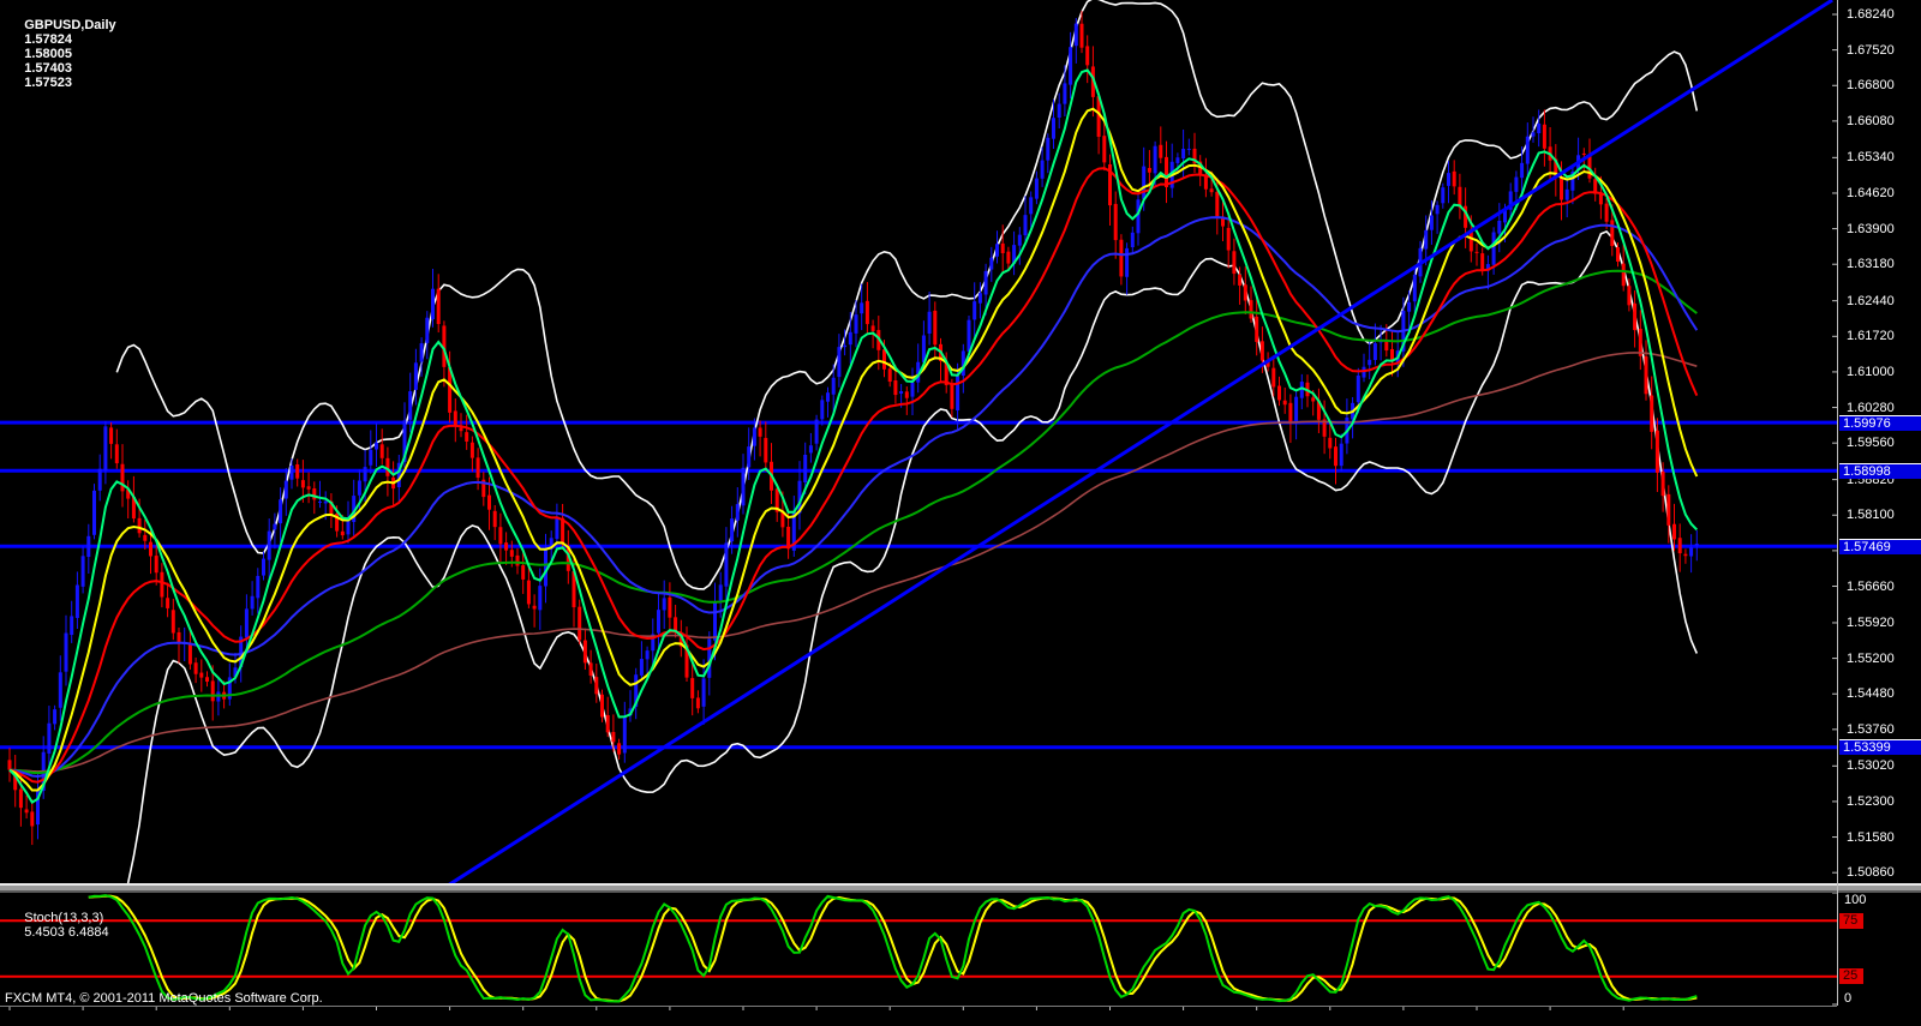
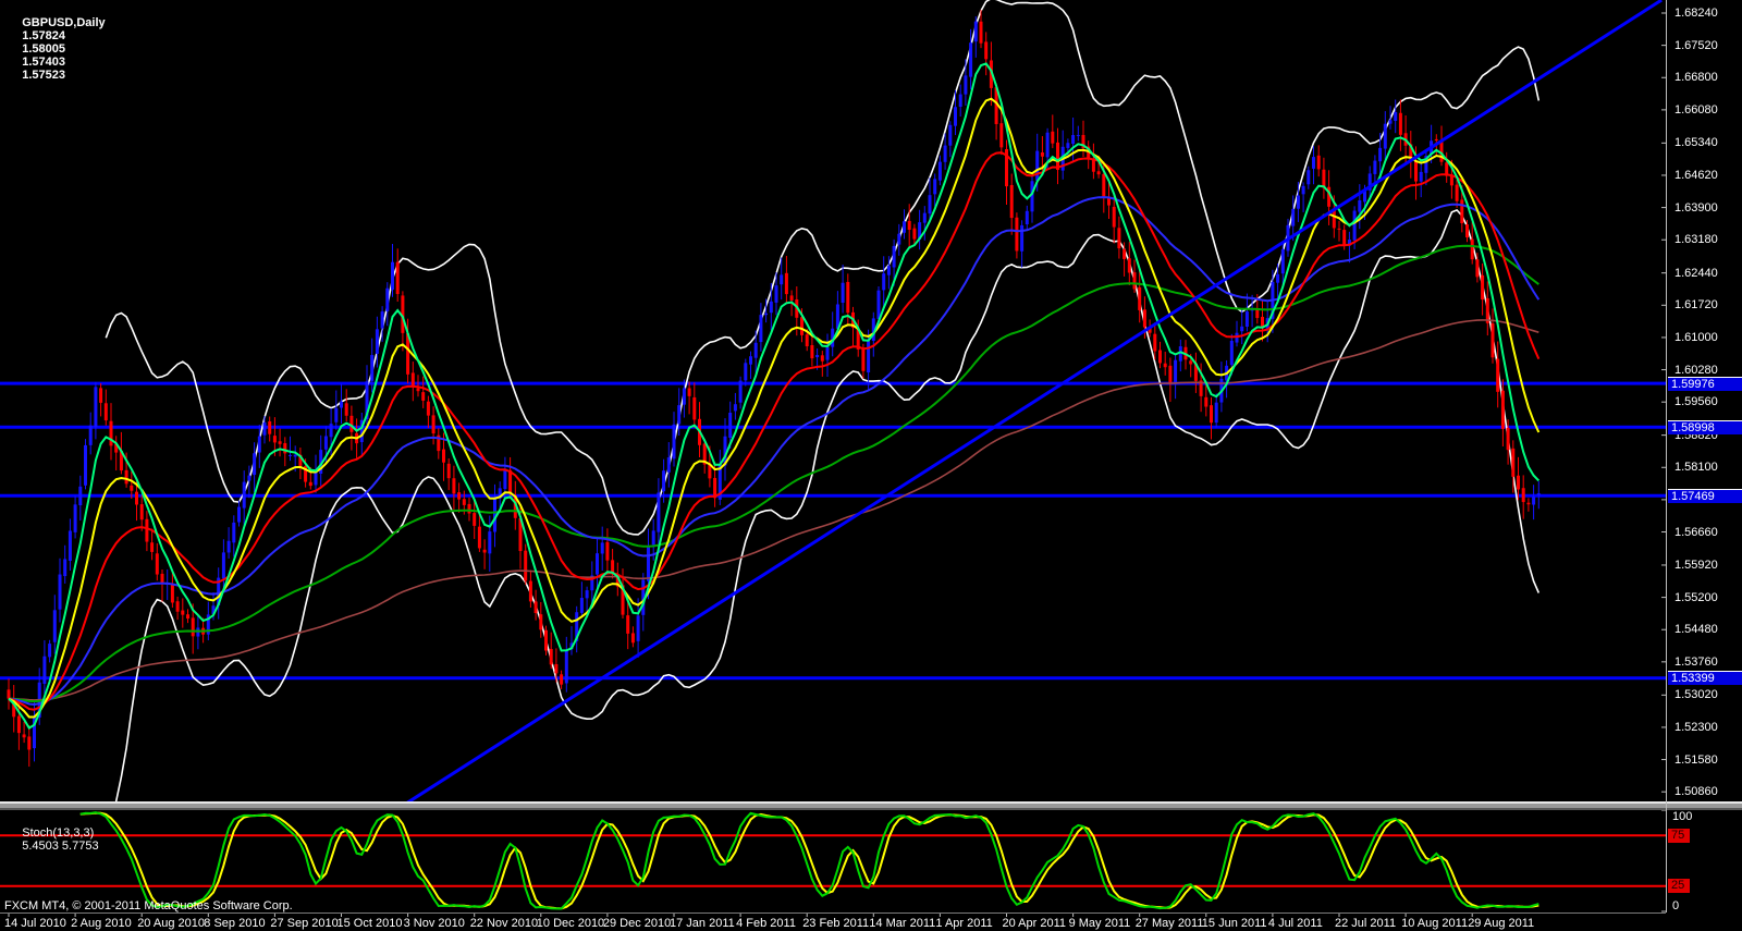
  GBPUSD,Daily 1.57824 1.58005 1.57403 1.57523
- Stoch(13,3,3) 5.4503 6.4884
+ Stoch(13,3,3) 5.4503 5.7753
  FXCM MT4, © 2001-2011 MetaQuotes Software Corp.
  1.68240
  1.67520
  1.66800
  1.66080
  1.65340
  1.64620
  1.63900
  1.63180
  1.62440
  1.61720
  1.61000
  1.60280
  1.59560
  1.58100
  1.56660
  1.55920
  1.55200
  1.54480
  1.53760
  1.53020
  1.52300
  1.51580
  1.50860
  1.59976
  1.58998
  1.57469
  1.53399
  100
  0
  75
  25
+ 14 Jul 2010
+ 2 Aug 2010
+ 20 Aug 2010
+ 8 Sep 2010
+ 27 Sep 2010
+ 15 Oct 2010
+ 3 Nov 2010
+ 22 Nov 2010
+ 10 Dec 2010
+ 29 Dec 2010
+ 17 Jan 2011
+ 4 Feb 2011
+ 23 Feb 2011
+ 14 Mar 2011
+ 1 Apr 2011
+ 20 Apr 2011
+ 9 May 2011
+ 27 May 2011
+ 15 Jun 2011
+ 4 Jul 2011
+ 22 Jul 2011
+ 10 Aug 2011
+ 29 Aug 2011
